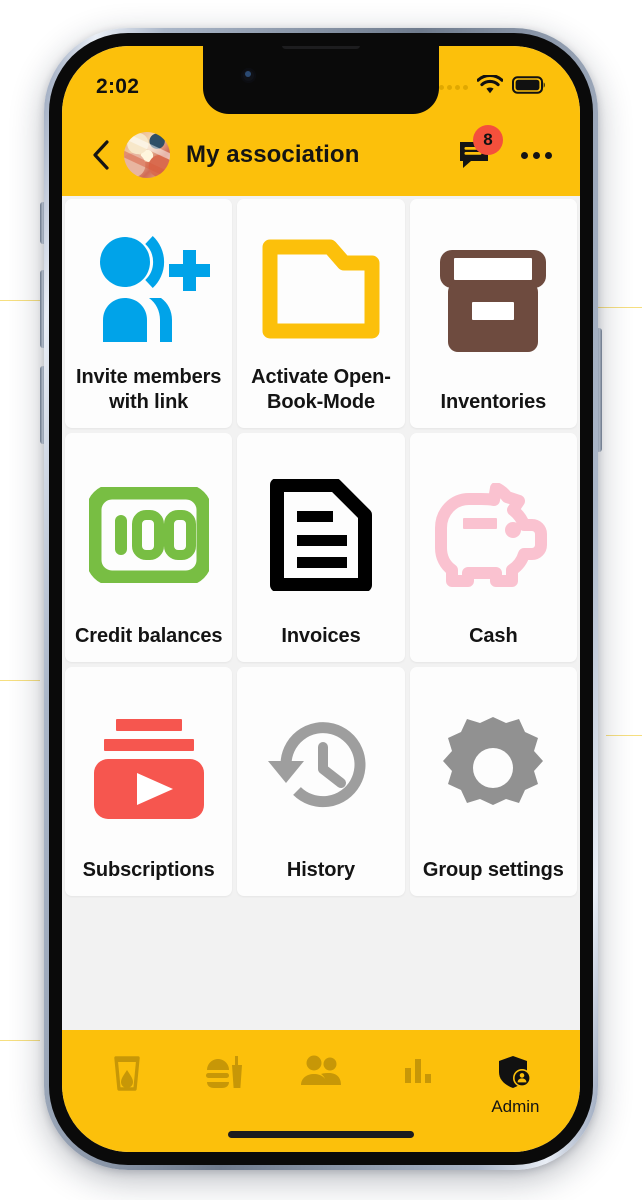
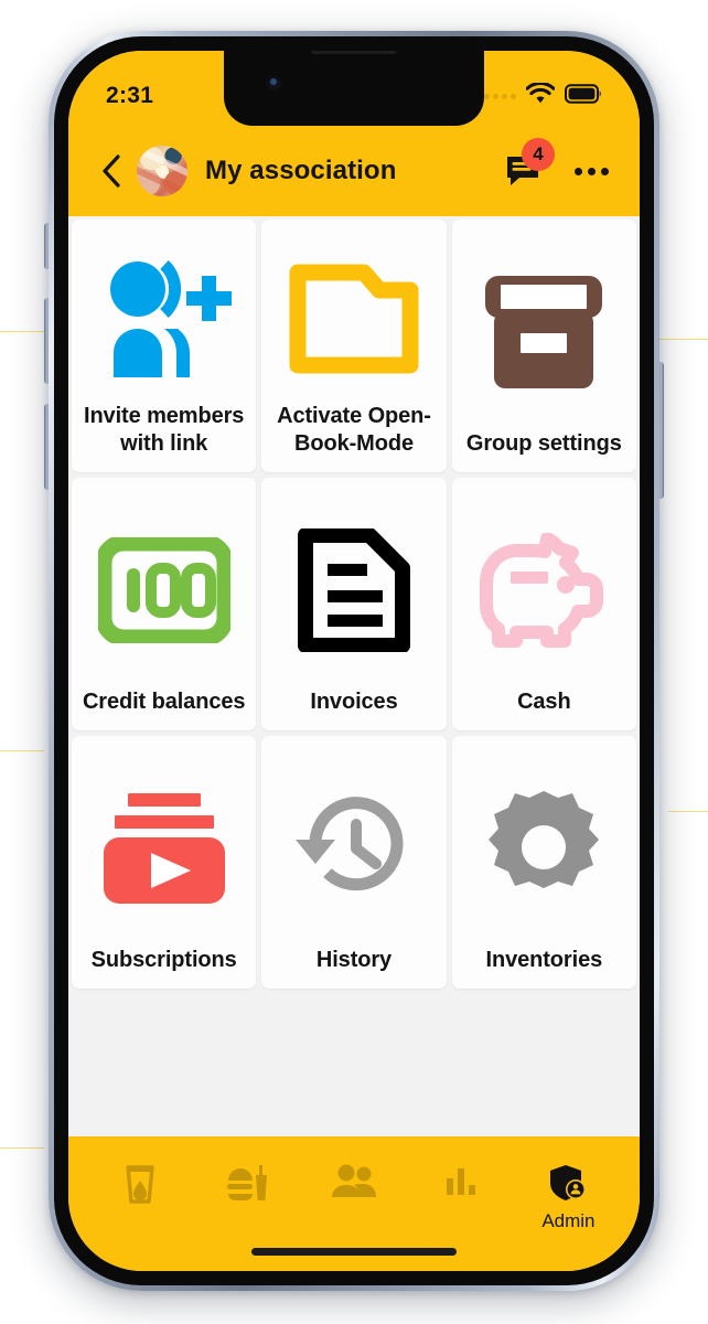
- 2:02
+ 2:31
  My association
- 8
+ 4
  Invite members with link
  Activate Open-Book-Mode
- Inventories
+ Group settings
  Credit balances
  Invoices
  Cash
  Subscriptions
  History
- Group settings
+ Inventories
  Admin
